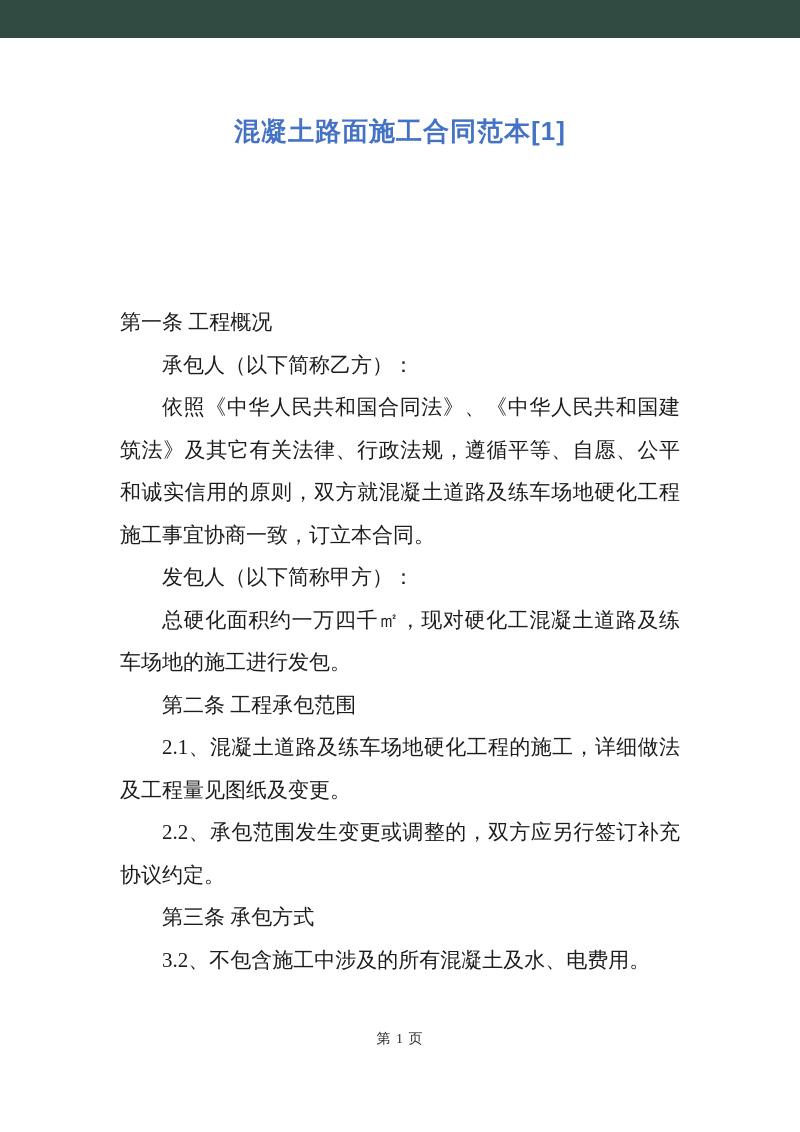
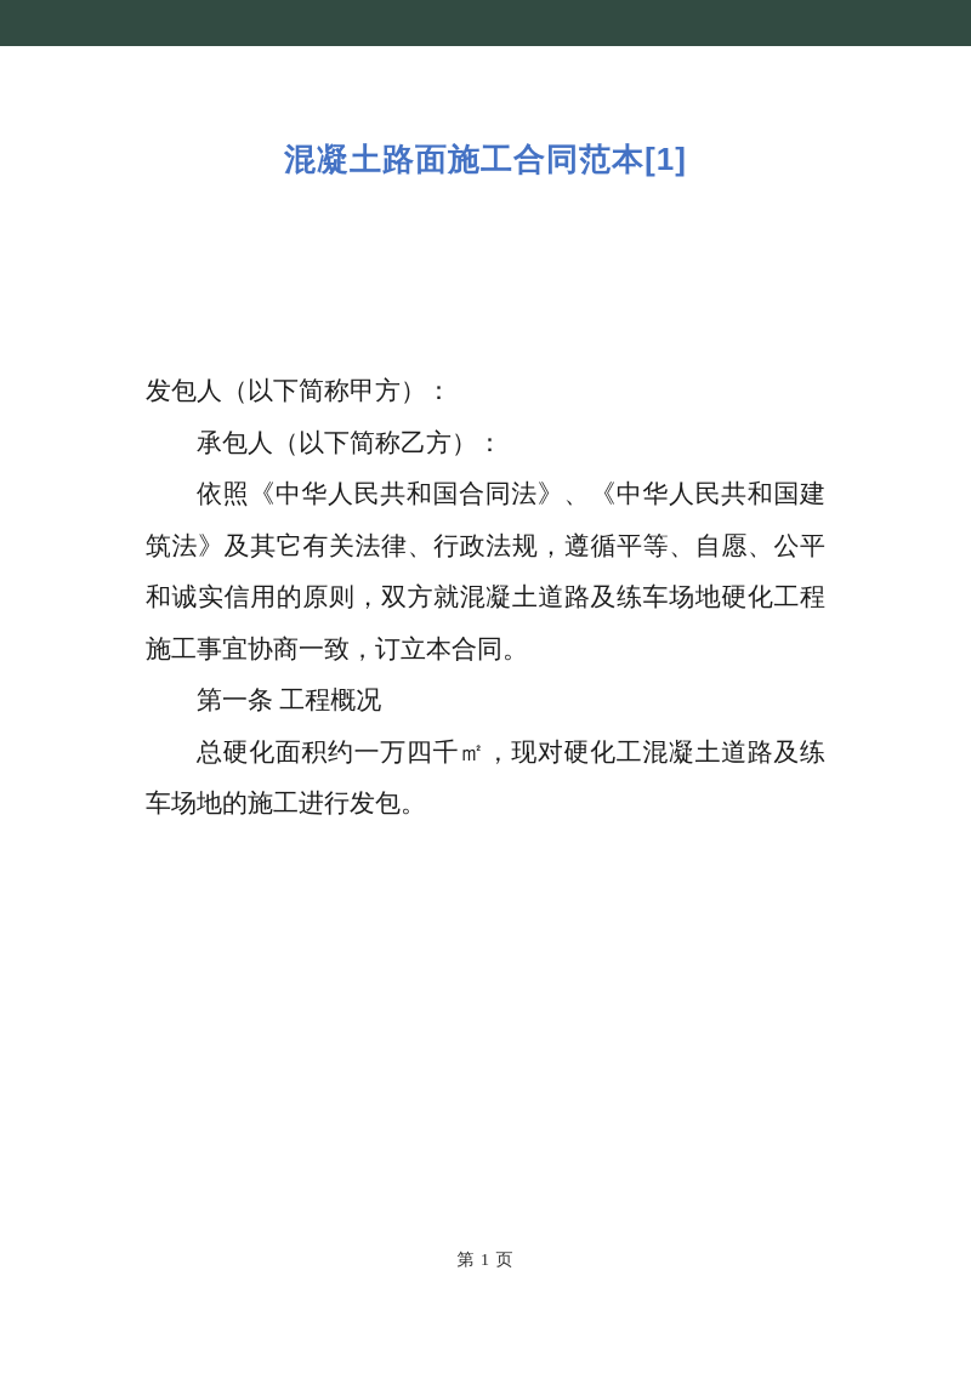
  混凝土路面施工合同范本[1]
- 第一条 工程概况
+ 发包人（以下简称甲方）：
  承包人（以下简称乙方）：
  依照《中华人民共和国合同法》、《中华人民共和国建筑法》及其它有关法律、行政法规，遵循平等、自愿、公平和诚实信用的原则，双方就混凝土道路及练车场地硬化工程施工事宜协商一致，订立本合同。
- 发包人（以下简称甲方）：
+ 第一条 工程概况
  总硬化面积约一万四千㎡，现对硬化工混凝土道路及练车场地的施工进行发包。
- 第二条 工程承包范围
- 2.1、混凝土道路及练车场地硬化工程的施工，详细做法及工程量见图纸及变更。
- 2.2、承包范围发生变更或调整的，双方应另行签订补充协议约定。
- 第三条 承包方式
- 3.2、不包含施工中涉及的所有混凝土及水、电费用。
  第 1 页
